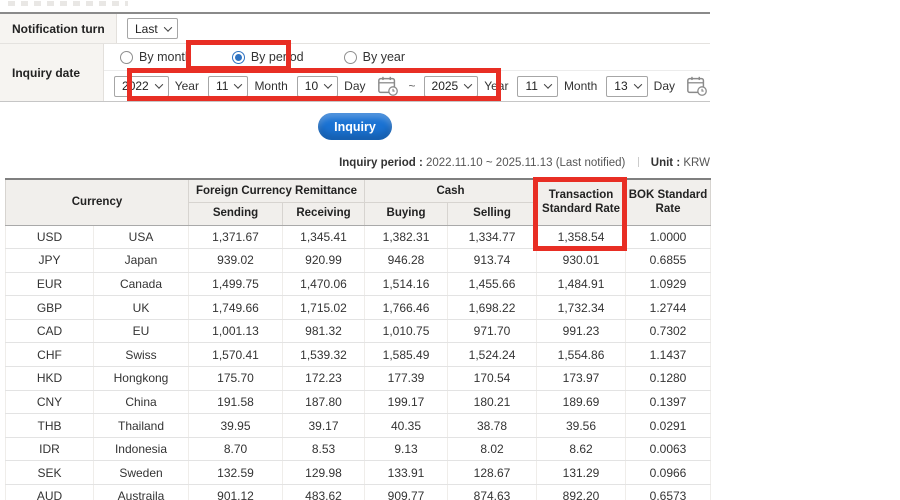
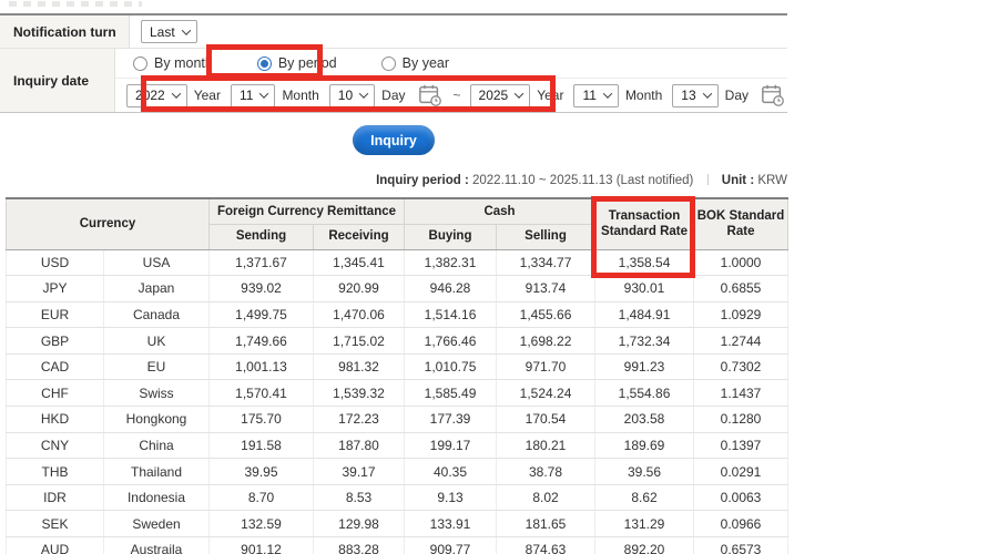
  Notification turn
  Last
  Inquiry date
  By month
  By period
  By year
  2022
  Year
  11
  Month
  10
  Day
  ~
  2025
  Year
  11
  Month
  13
  Day
  Inquiry
  Inquiry period : 2022.11.10 ~ 2025.11.13 (Last notified) Unit : KRW
  Currency	Foreign Currency Remittance	Cash	Transaction Standard Rate	BOK Standard Rate
  Sending	Receiving	Buying	Selling
  USD	USA	1,371.67	1,345.41	1,382.31	1,334.77	1,358.54	1.0000
  JPY	Japan	939.02	920.99	946.28	913.74	930.01	0.6855
  EUR	Canada	1,499.75	1,470.06	1,514.16	1,455.66	1,484.91	1.0929
  GBP	UK	1,749.66	1,715.02	1,766.46	1,698.22	1,732.34	1.2744
  CAD	EU	1,001.13	981.32	1,010.75	971.70	991.23	0.7302
  CHF	Swiss	1,570.41	1,539.32	1,585.49	1,524.24	1,554.86	1.1437
- HKD	Hongkong	175.70	172.23	177.39	170.54	173.97	0.1280
+ HKD	Hongkong	175.70	172.23	177.39	170.54	203.58	0.1280
  CNY	China	191.58	187.80	199.17	180.21	189.69	0.1397
  THB	Thailand	39.95	39.17	40.35	38.78	39.56	0.0291
  IDR	Indonesia	8.70	8.53	9.13	8.02	8.62	0.0063
- SEK	Sweden	132.59	129.98	133.91	128.67	131.29	0.0966
+ SEK	Sweden	132.59	129.98	133.91	181.65	131.29	0.0966
- AUD	Austraila	901.12	483.62	909.77	874.63	892.20	0.6573
+ AUD	Austraila	901.12	883.28	909.77	874.63	892.20	0.6573
